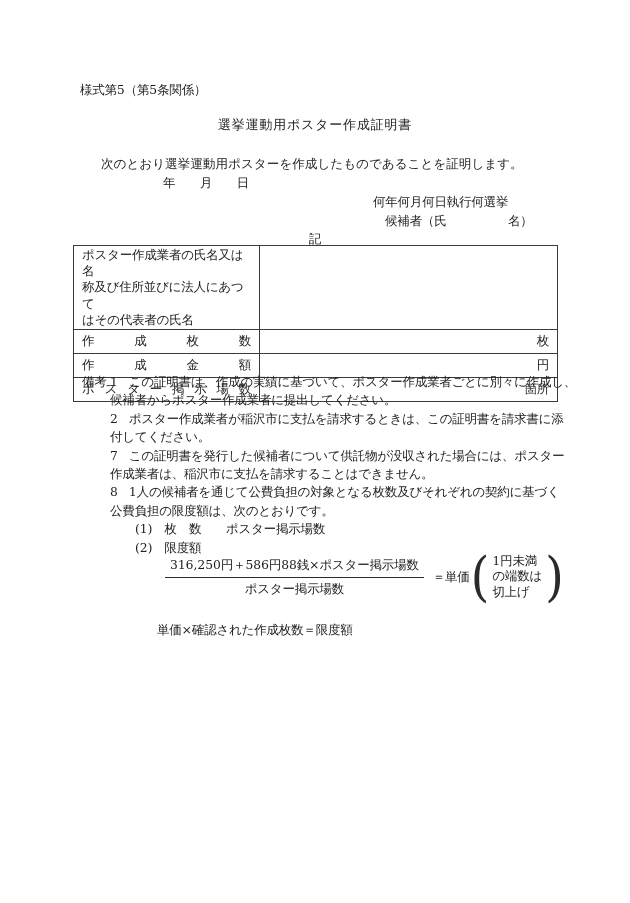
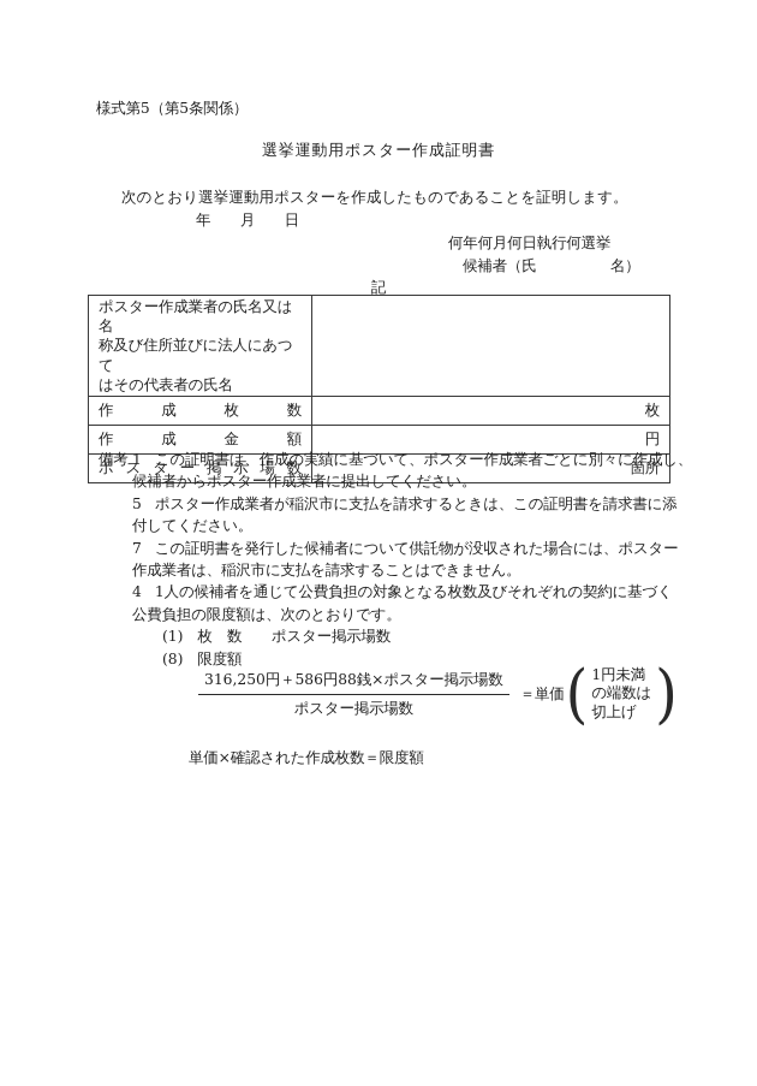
  様式第5（第5条関係）
  選挙運動用ポスター作成証明書
  次のとおり選挙運動用ポスターを作成したものであることを証明します。
  年 月 日
  何年何月何日執行何選挙
  候補者（氏 名）
  記
  ポスター作成業者の氏名又は名 称及び住所並びに法人にあつて はその代表者の氏名
  作 成 枚 数	枚
  作 成 金 額	円
  ポ ス タ ー 掲 示 場 数	箇所
  備考
  1 この証明書は、作成の実績に基づいて、ポスター作成業者ごとに別々に作成し、
  候補者からポスター作成業者に提出してください。
- 2 ポスター作成業者が稲沢市に支払を請求するときは、この証明書を請求書に添
+ 5 ポスター作成業者が稲沢市に支払を請求するときは、この証明書を請求書に添
  付してください。
  7 この証明書を発行した候補者について供託物が没収された場合には、ポスター
  作成業者は、稲沢市に支払を請求することはできません。
- 8 1人の候補者を通じて公費負担の対象となる枚数及びそれぞれの契約に基づく
+ 4 1人の候補者を通じて公費負担の対象となる枚数及びそれぞれの契約に基づく
  公費負担の限度額は、次のとおりです。
  (1) 枚 数 ポスター掲示場数
- (2) 限度額
+ (8) 限度額
  316,250円＋586円88銭×ポスター掲示場数
  ポスター掲示場数
  ＝単価
  (
  1円未満
  の端数は
  切上げ
  )
  単価×確認された作成枚数＝限度額
